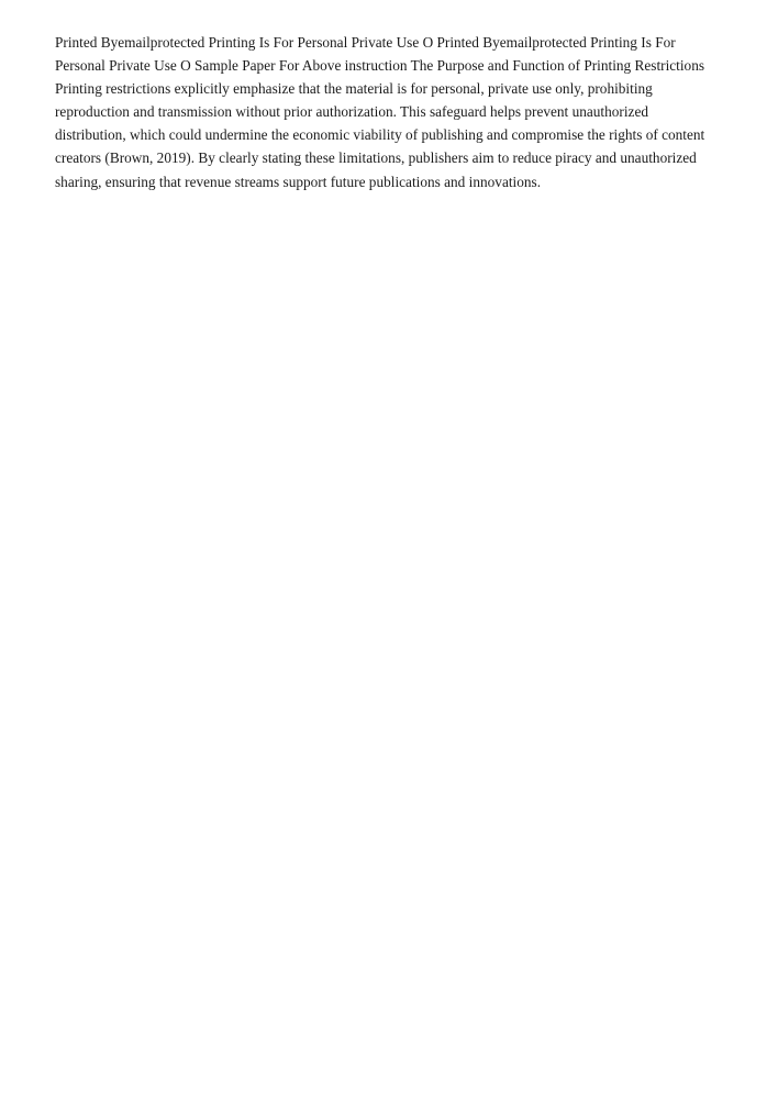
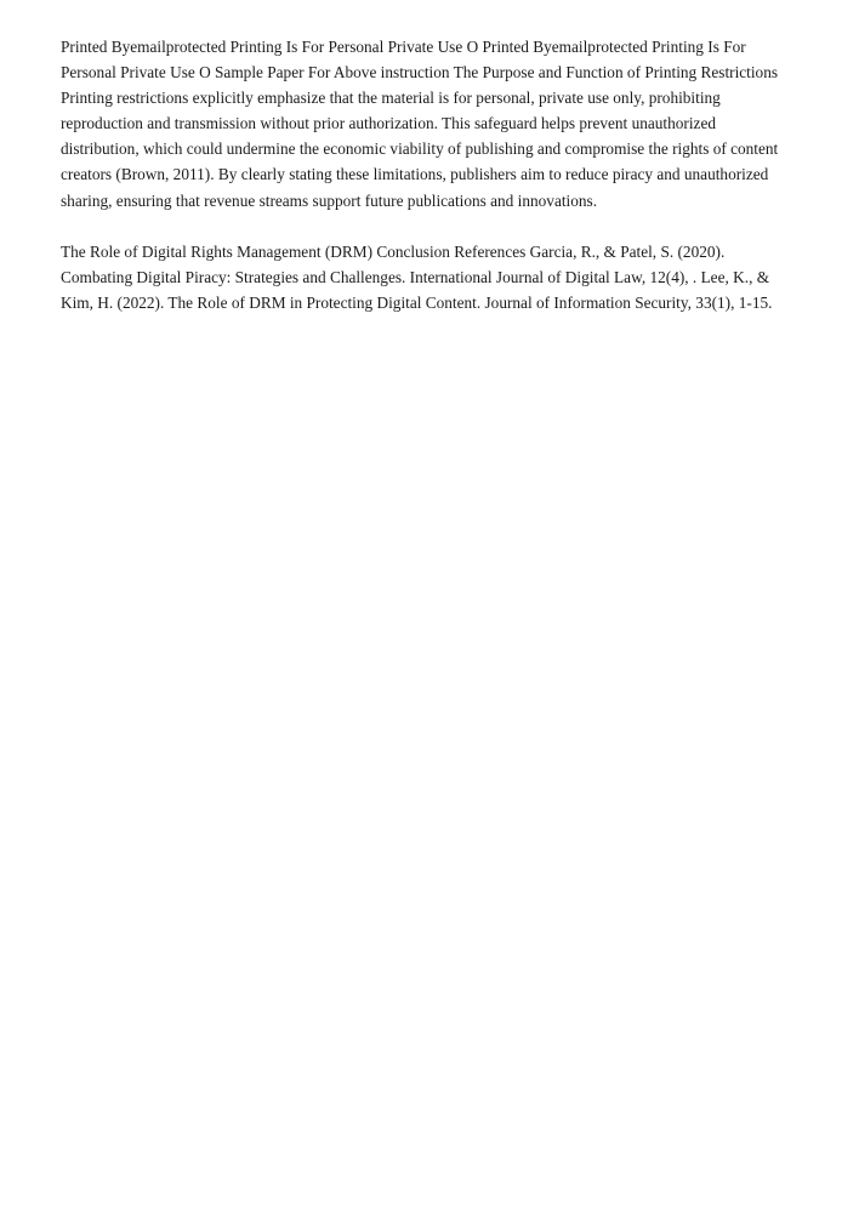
- Printed Byemailprotected Printing Is For Personal Private Use O Printed Byemailprotected Printing Is For Personal Private Use O Sample Paper For Above instruction The Purpose and Function of Printing Restrictions Printing restrictions explicitly emphasize that the material is for personal, private use only, prohibiting reproduction and transmission without prior authorization. This safeguard helps prevent unauthorized distribution, which could undermine the economic viability of publishing and compromise the rights of content creators (Brown, 2019). By clearly stating these limitations, publishers aim to reduce piracy and unauthorized sharing, ensuring that revenue streams support future publications and innovations.
+ Printed Byemailprotected Printing Is For Personal Private Use O Printed Byemailprotected Printing Is For Personal Private Use O Sample Paper For Above instruction The Purpose and Function of Printing Restrictions Printing restrictions explicitly emphasize that the material is for personal, private use only, prohibiting reproduction and transmission without prior authorization. This safeguard helps prevent unauthorized distribution, which could undermine the economic viability of publishing and compromise the rights of content creators (Brown, 2011). By clearly stating these limitations, publishers aim to reduce piracy and unauthorized sharing, ensuring that revenue streams support future publications and innovations.
+ The Role of Digital Rights Management (DRM) Conclusion References Garcia, R., & Patel, S. (2020). Combating Digital Piracy: Strategies and Challenges. International Journal of Digital Law, 12(4), . Lee, K., & Kim, H. (2022). The Role of DRM in Protecting Digital Content. Journal of Information Security, 33(1), 1-15.
